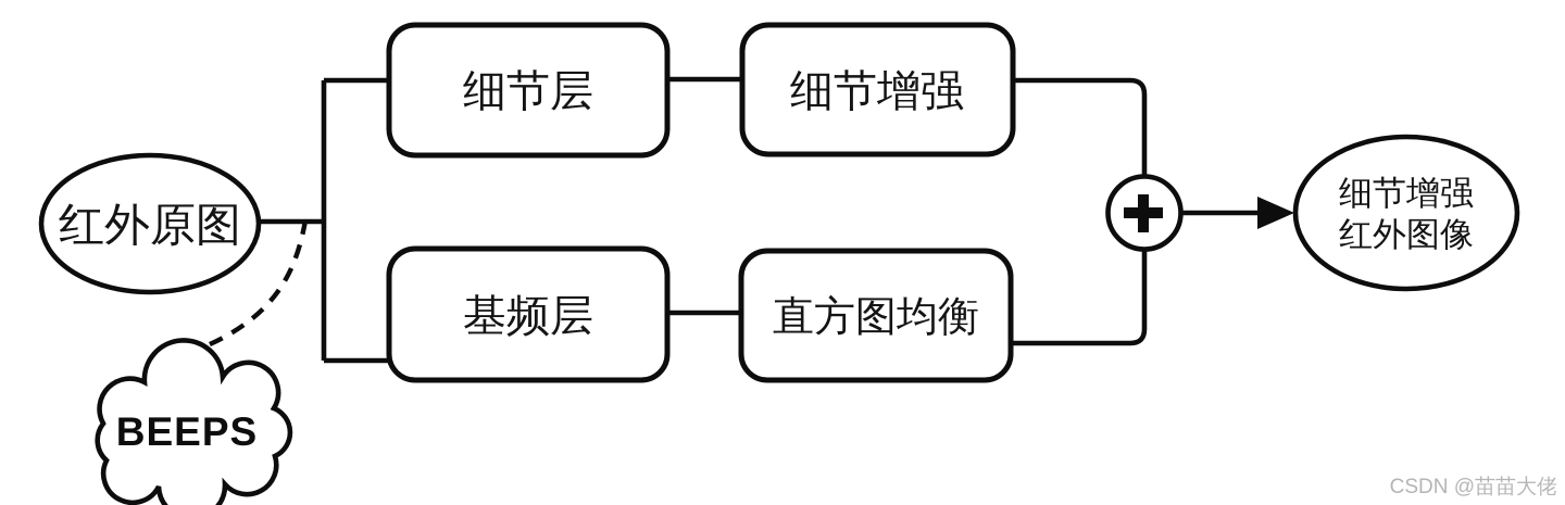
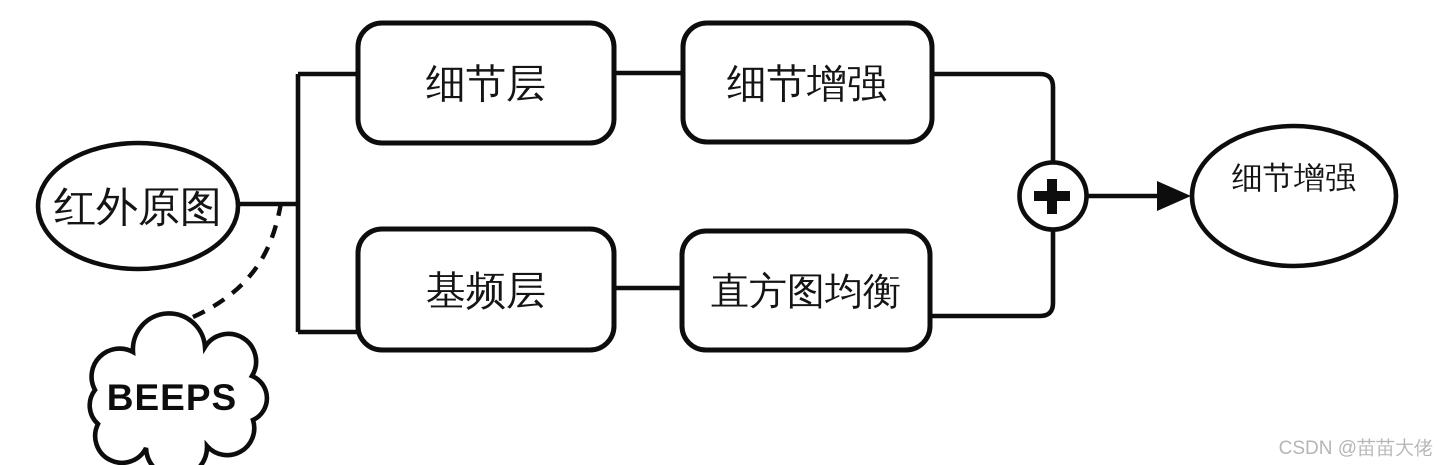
  红外原图
  细节层
  细节增强
  基频层
  直方图均衡
  细节增强
- 红外图像
  BEEPS
  CSDN @苗苗大佬
